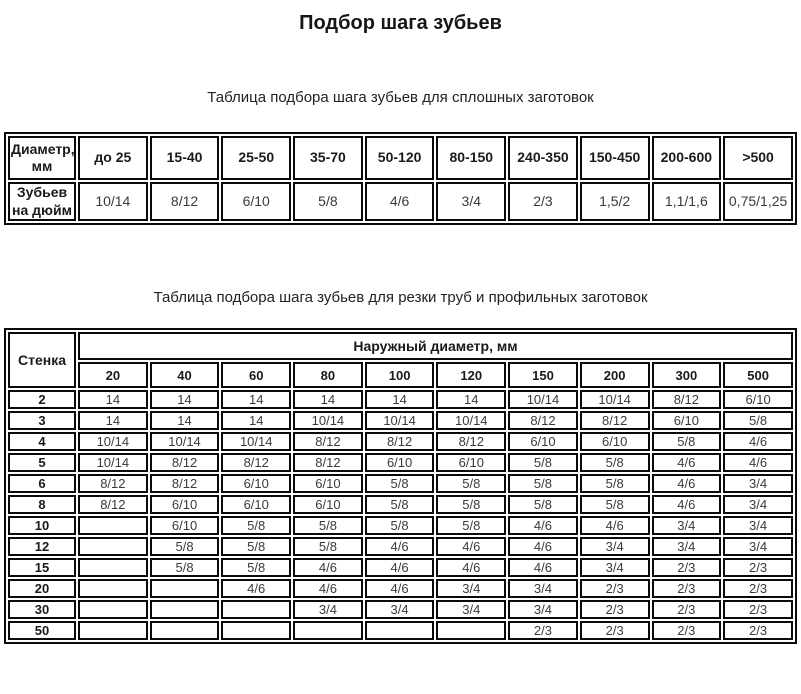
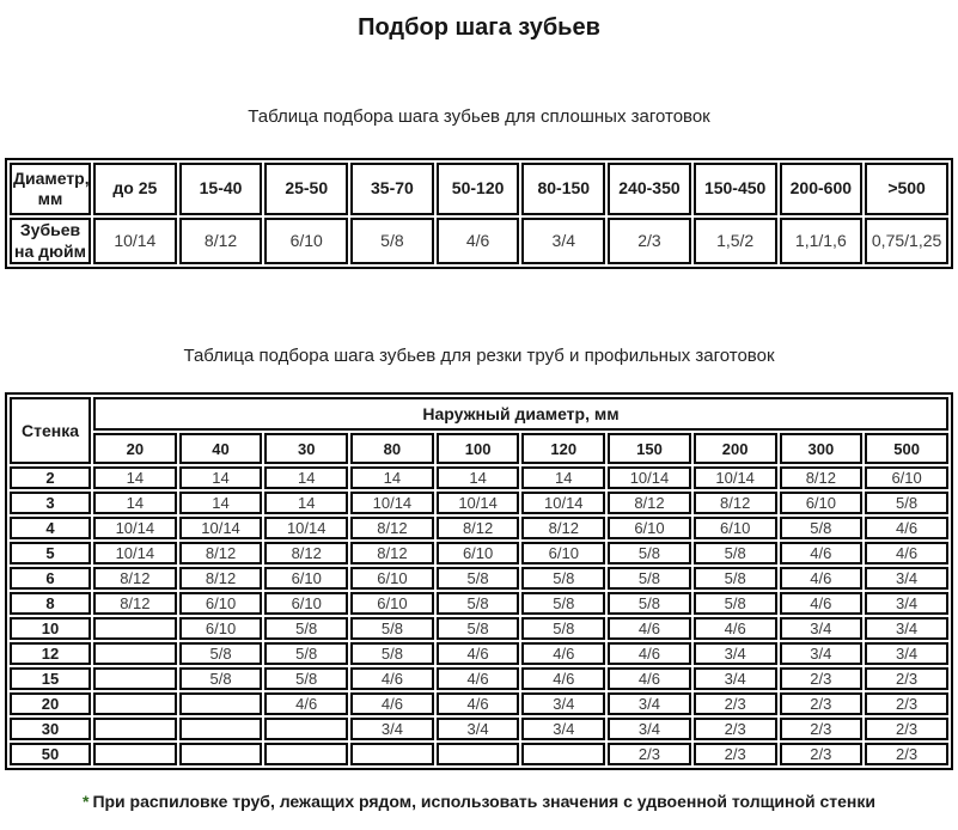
  Подбор шага зубьев
  Таблица подбора шага зубьев для сплошных заготовок
  Диаметр, мм	до 25	15-40	25-50	35-70	50-120	80-150	240-350	150-450	200-600	>500
  Зубьев на дюйм	10/14	8/12	6/10	5/8	4/6	3/4	2/3	1,5/2	1,1/1,6	0,75/1,25
  Таблица подбора шага зубьев для резки труб и профильных заготовок
  Стенка	Наружный диаметр, мм
- 20	40	60	80	100	120	150	200	300	500
+ 20	40	30	80	100	120	150	200	300	500
  2	14	14	14	14	14	14	10/14	10/14	8/12	6/10
  3	14	14	14	10/14	10/14	10/14	8/12	8/12	6/10	5/8
  4	10/14	10/14	10/14	8/12	8/12	8/12	6/10	6/10	5/8	4/6
  5	10/14	8/12	8/12	8/12	6/10	6/10	5/8	5/8	4/6	4/6
  6	8/12	8/12	6/10	6/10	5/8	5/8	5/8	5/8	4/6	3/4
  8	8/12	6/10	6/10	6/10	5/8	5/8	5/8	5/8	4/6	3/4
  10		6/10	5/8	5/8	5/8	5/8	4/6	4/6	3/4	3/4
  12		5/8	5/8	5/8	4/6	4/6	4/6	3/4	3/4	3/4
  15		5/8	5/8	4/6	4/6	4/6	4/6	3/4	2/3	2/3
  20			4/6	4/6	4/6	3/4	3/4	2/3	2/3	2/3
  30				3/4	3/4	3/4	3/4	2/3	2/3	2/3
  50							2/3	2/3	2/3	2/3
+ * При распиловке труб, лежащих рядом, использовать значения с удвоенной толщиной стенки
